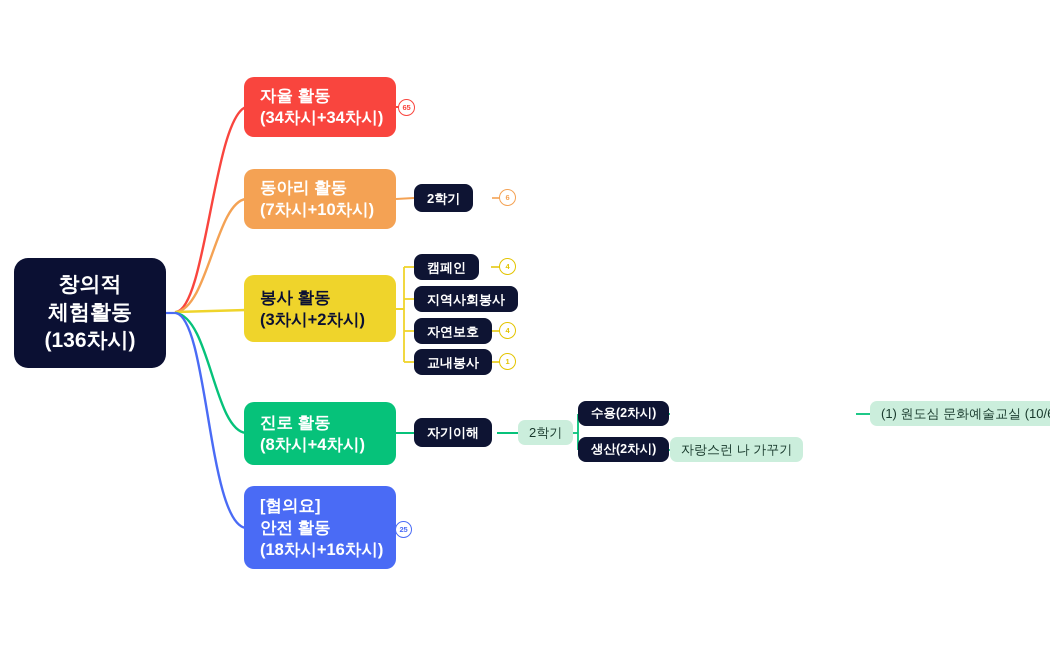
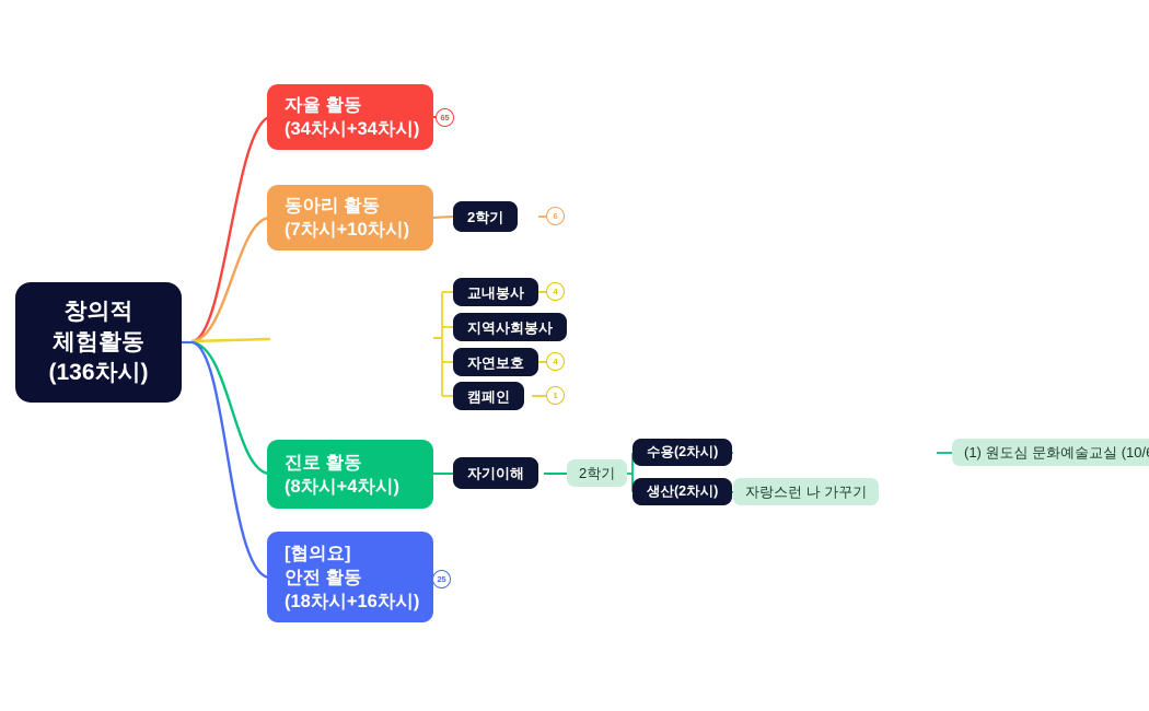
  창의적
  체험활동
  (136차시)
  자율 활동
  (34차시+34차시)
  65
  동아리 활동
  (7차시+10차시)
  2학기
  6
- 봉사 활동
- (3차시+2차시)
- 캠페인
+ 교내봉사
  4
  지역사회봉사
  자연보호
  4
- 교내봉사
+ 캠페인
  1
  진로 활동
  (8차시+4차시)
  자기이해
  2학기
  수용(2차시)
  생산(2차시)
  자랑스런 나 가꾸기
  (1) 원도심 문화예술교실 (10/
  [협의요]
  안전 활동
  (18차시+16차시)
  25
